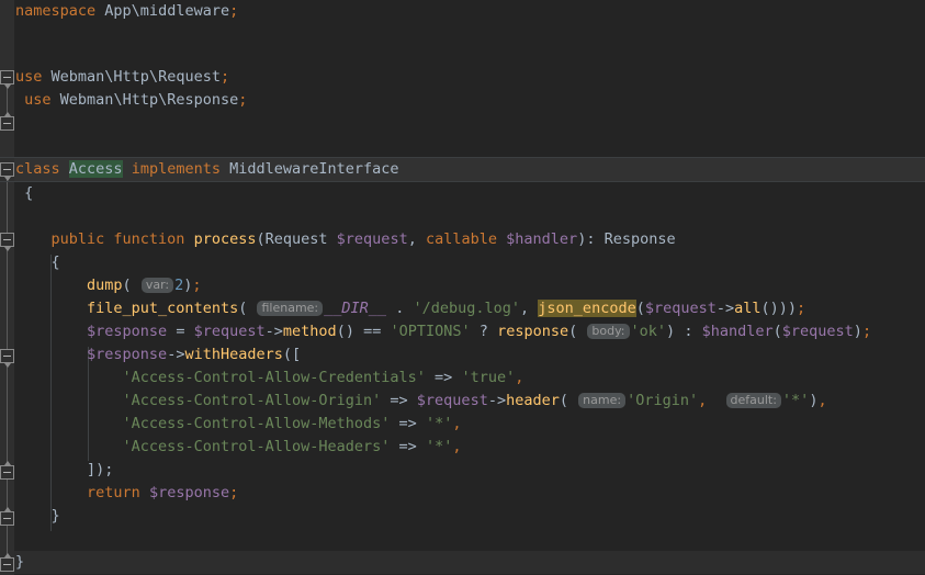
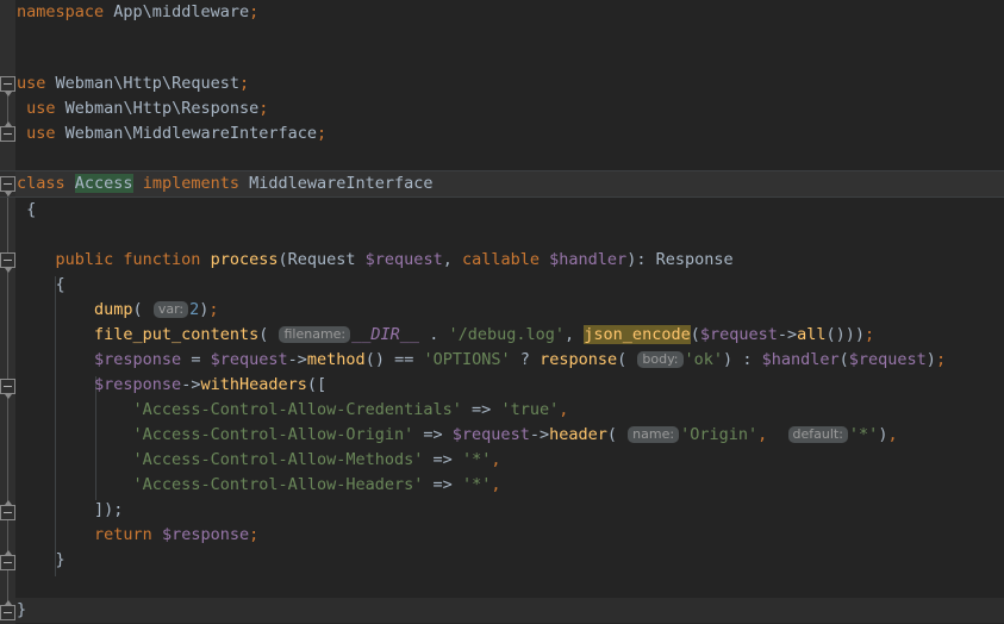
  namespace App\middleware;
  use Webman\Http\Request;
  use Webman\Http\Response;
+ use Webman\MiddlewareInterface;
  class Access implements MiddlewareInterface
  {
  public function process(Request $request, callable $handler): Response
  {
  dump( var: 2);
  file_put_contents( filename: __DIR__ . '/debug.log', json_encode($request->all()));
  $response = $request->method() == 'OPTIONS' ? response( body: 'ok') : $handler($request);
  $response->withHeaders([
  'Access-Control-Allow-Credentials' => 'true',
  'Access-Control-Allow-Origin' => $request->header( name: 'Origin', default: '*'),
  'Access-Control-Allow-Methods' => '*',
  'Access-Control-Allow-Headers' => '*',
  ]);
  return $response;
  }
  }
